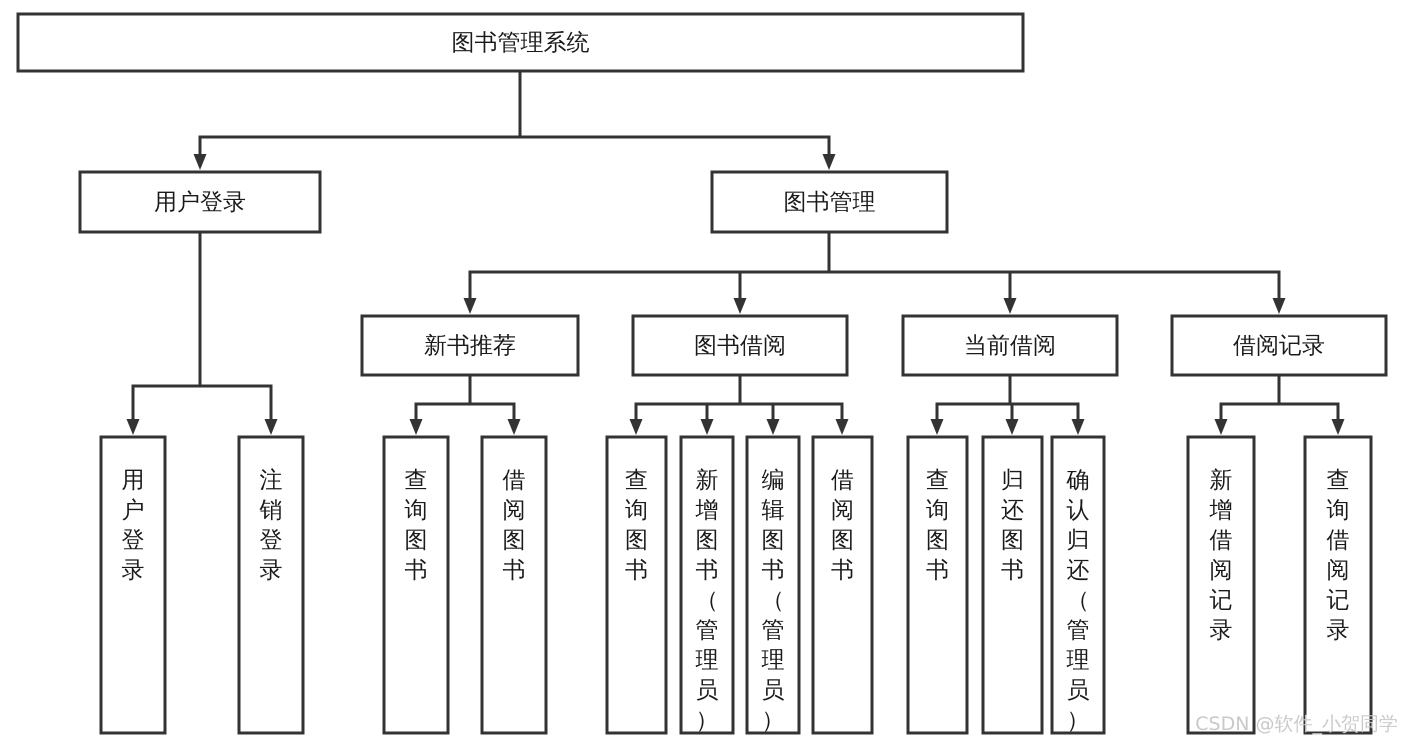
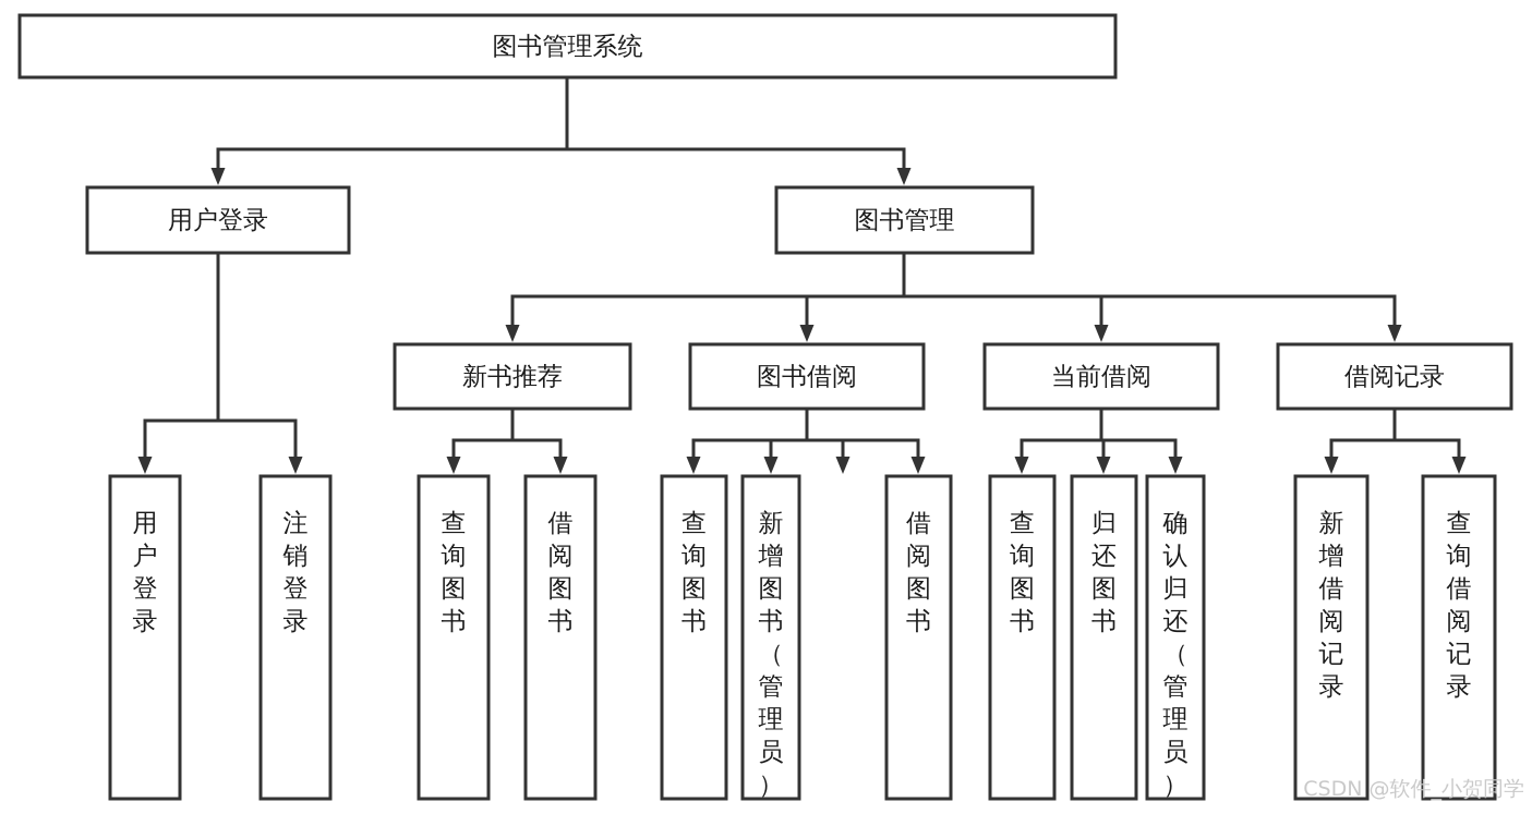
  图书管理系统
  用户登录
  图书管理
  新书推荐
  图书借阅
  当前借阅
  借阅记录
  用户登录
  注销登录
  查询图书
  借阅图书
  查询图书
  新增图书（管理员）
- 编辑图书（管理员）
  借阅图书
  查询图书
  归还图书
  确认归还（管理员）
  新增借阅记录
  查询借阅记录
  CSDN @软件_小贺同学
